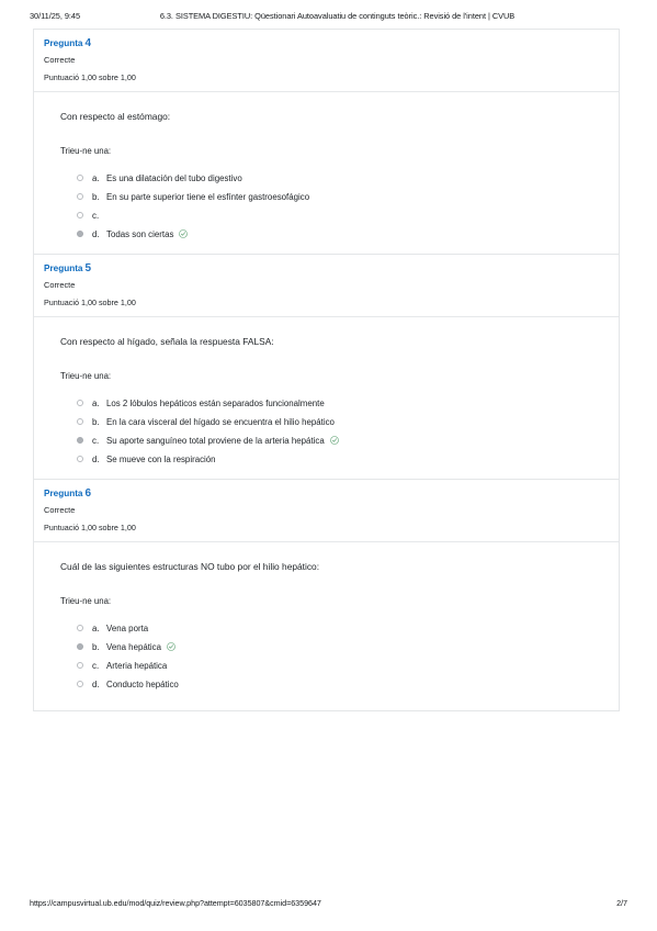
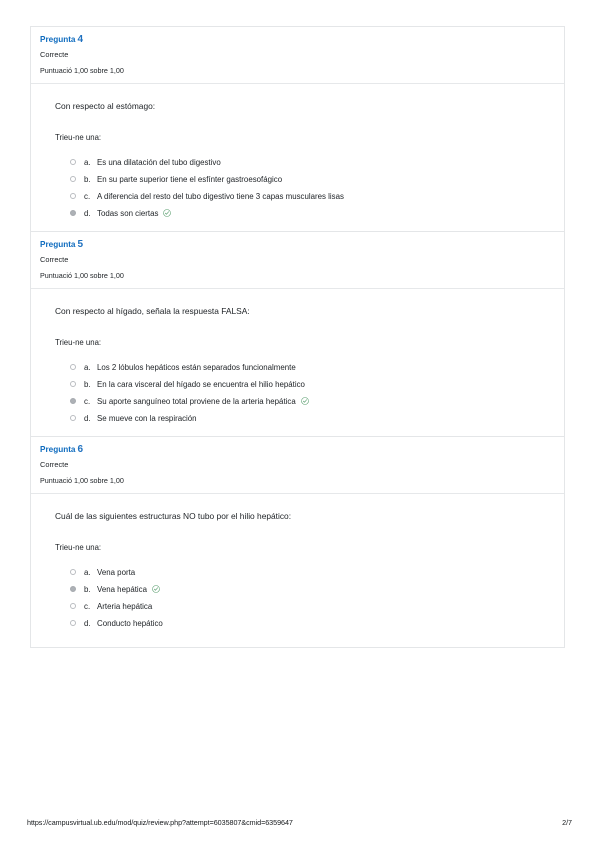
- 30/11/25, 9:45
- 6.3. SISTEMA DIGESTIU: Qüestionari Autoavaluatiu de continguts teòric.: Revisió de l'intent | CVUB
  Pregunta 4
  Correcte
  Puntuació 1,00 sobre 1,00
  Con respecto al estómago:
  Trieu-ne una:
  a.
  Es una dilatación del tubo digestivo
  b.
  En su parte superior tiene el esfínter gastroesofágico
  c.
+ A diferencia del resto del tubo digestivo tiene 3 capas musculares lisas
  d.
  Todas son ciertas
  Pregunta 5
  Correcte
  Puntuació 1,00 sobre 1,00
  Con respecto al hígado, señala la respuesta FALSA:
  Trieu-ne una:
  a.
  Los 2 lóbulos hepáticos están separados funcionalmente
  b.
  En la cara visceral del hígado se encuentra el hilio hepático
  c.
  Su aporte sanguíneo total proviene de la arteria hepática
  d.
  Se mueve con la respiración
  Pregunta 6
  Correcte
  Puntuació 1,00 sobre 1,00
  Cuál de las siguientes estructuras NO tubo por el hilio hepático:
  Trieu-ne una:
  a.
  Vena porta
  b.
  Vena hepática
  c.
  Arteria hepática
  d.
  Conducto hepático
  https://campusvirtual.ub.edu/mod/quiz/review.php?attempt=6035807&cmid=6359647
  2/7
